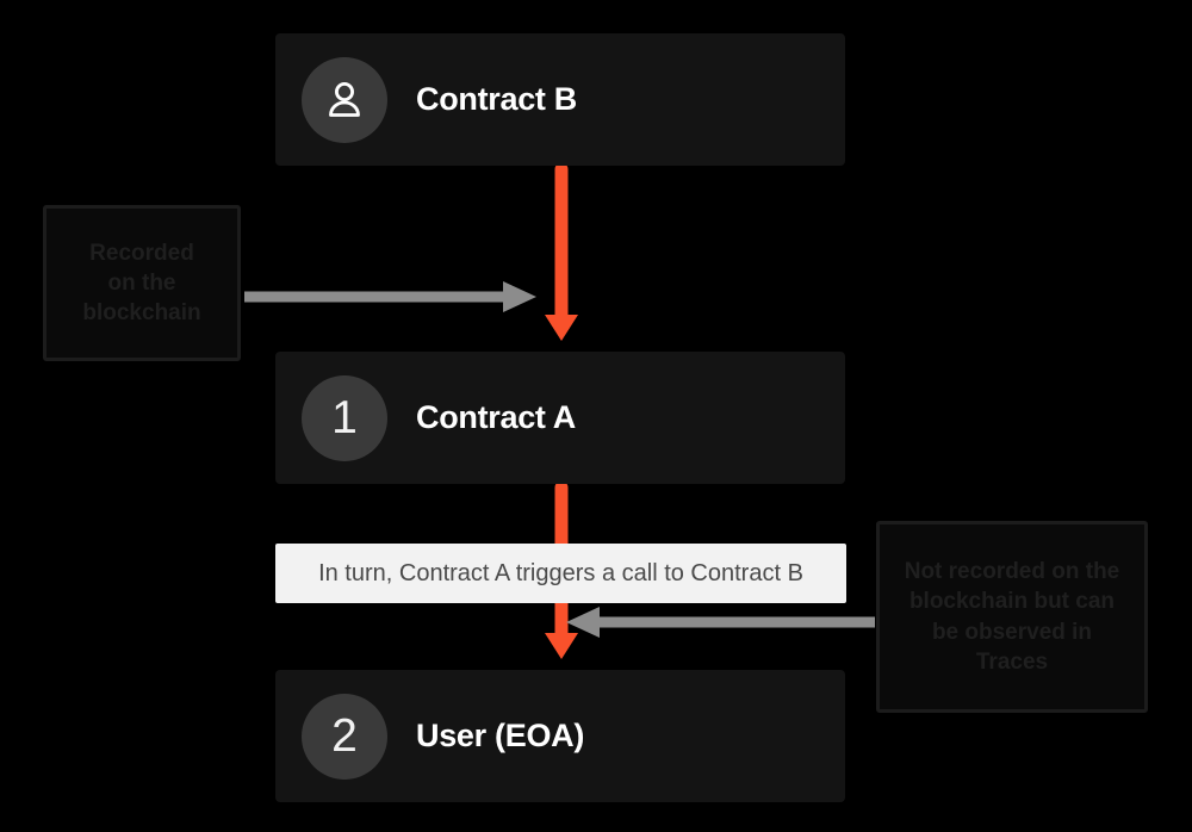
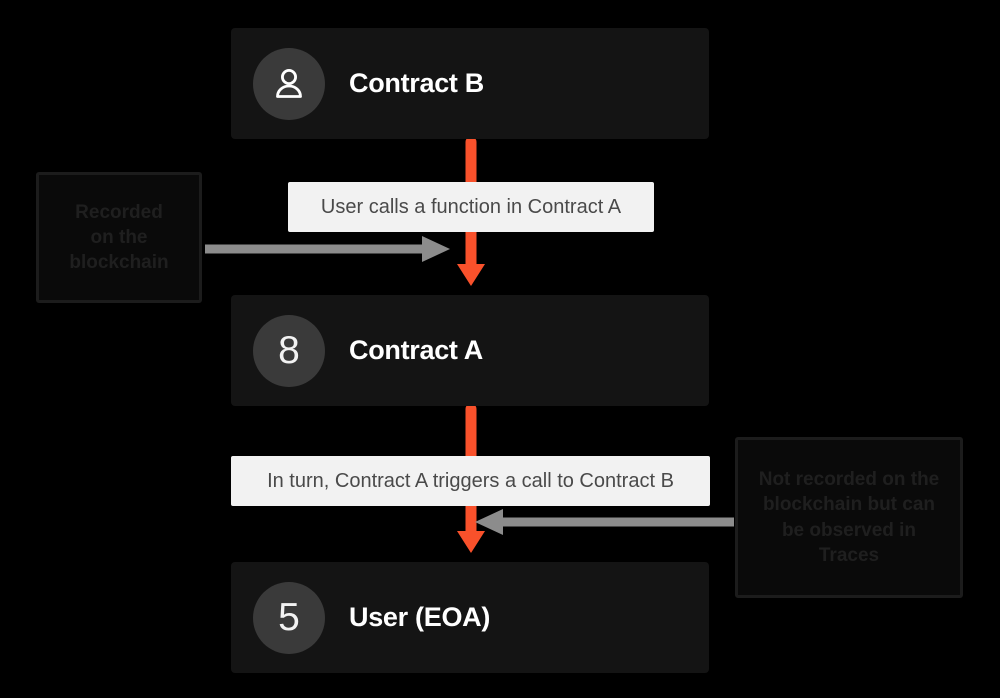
  Contract B
- 1
+ 8
  Contract A
- 2
+ 5
  User (EOA)
+ User calls a function in Contract A
  In turn, Contract A triggers a call to Contract B
